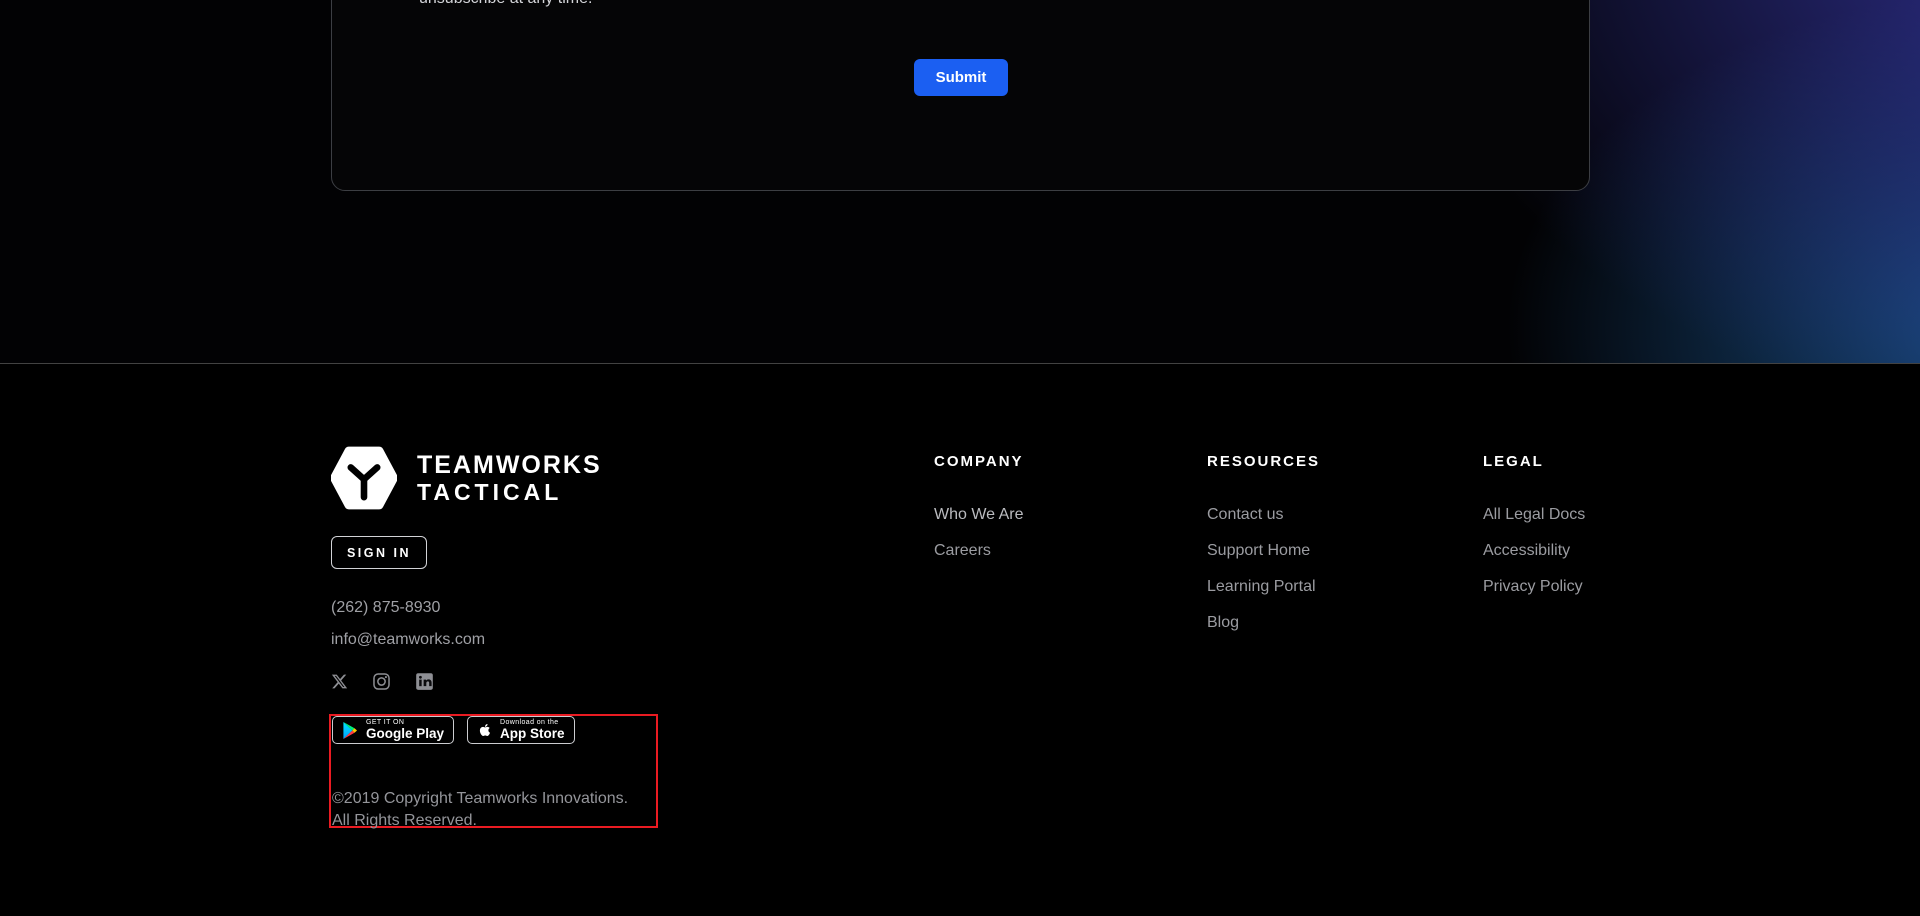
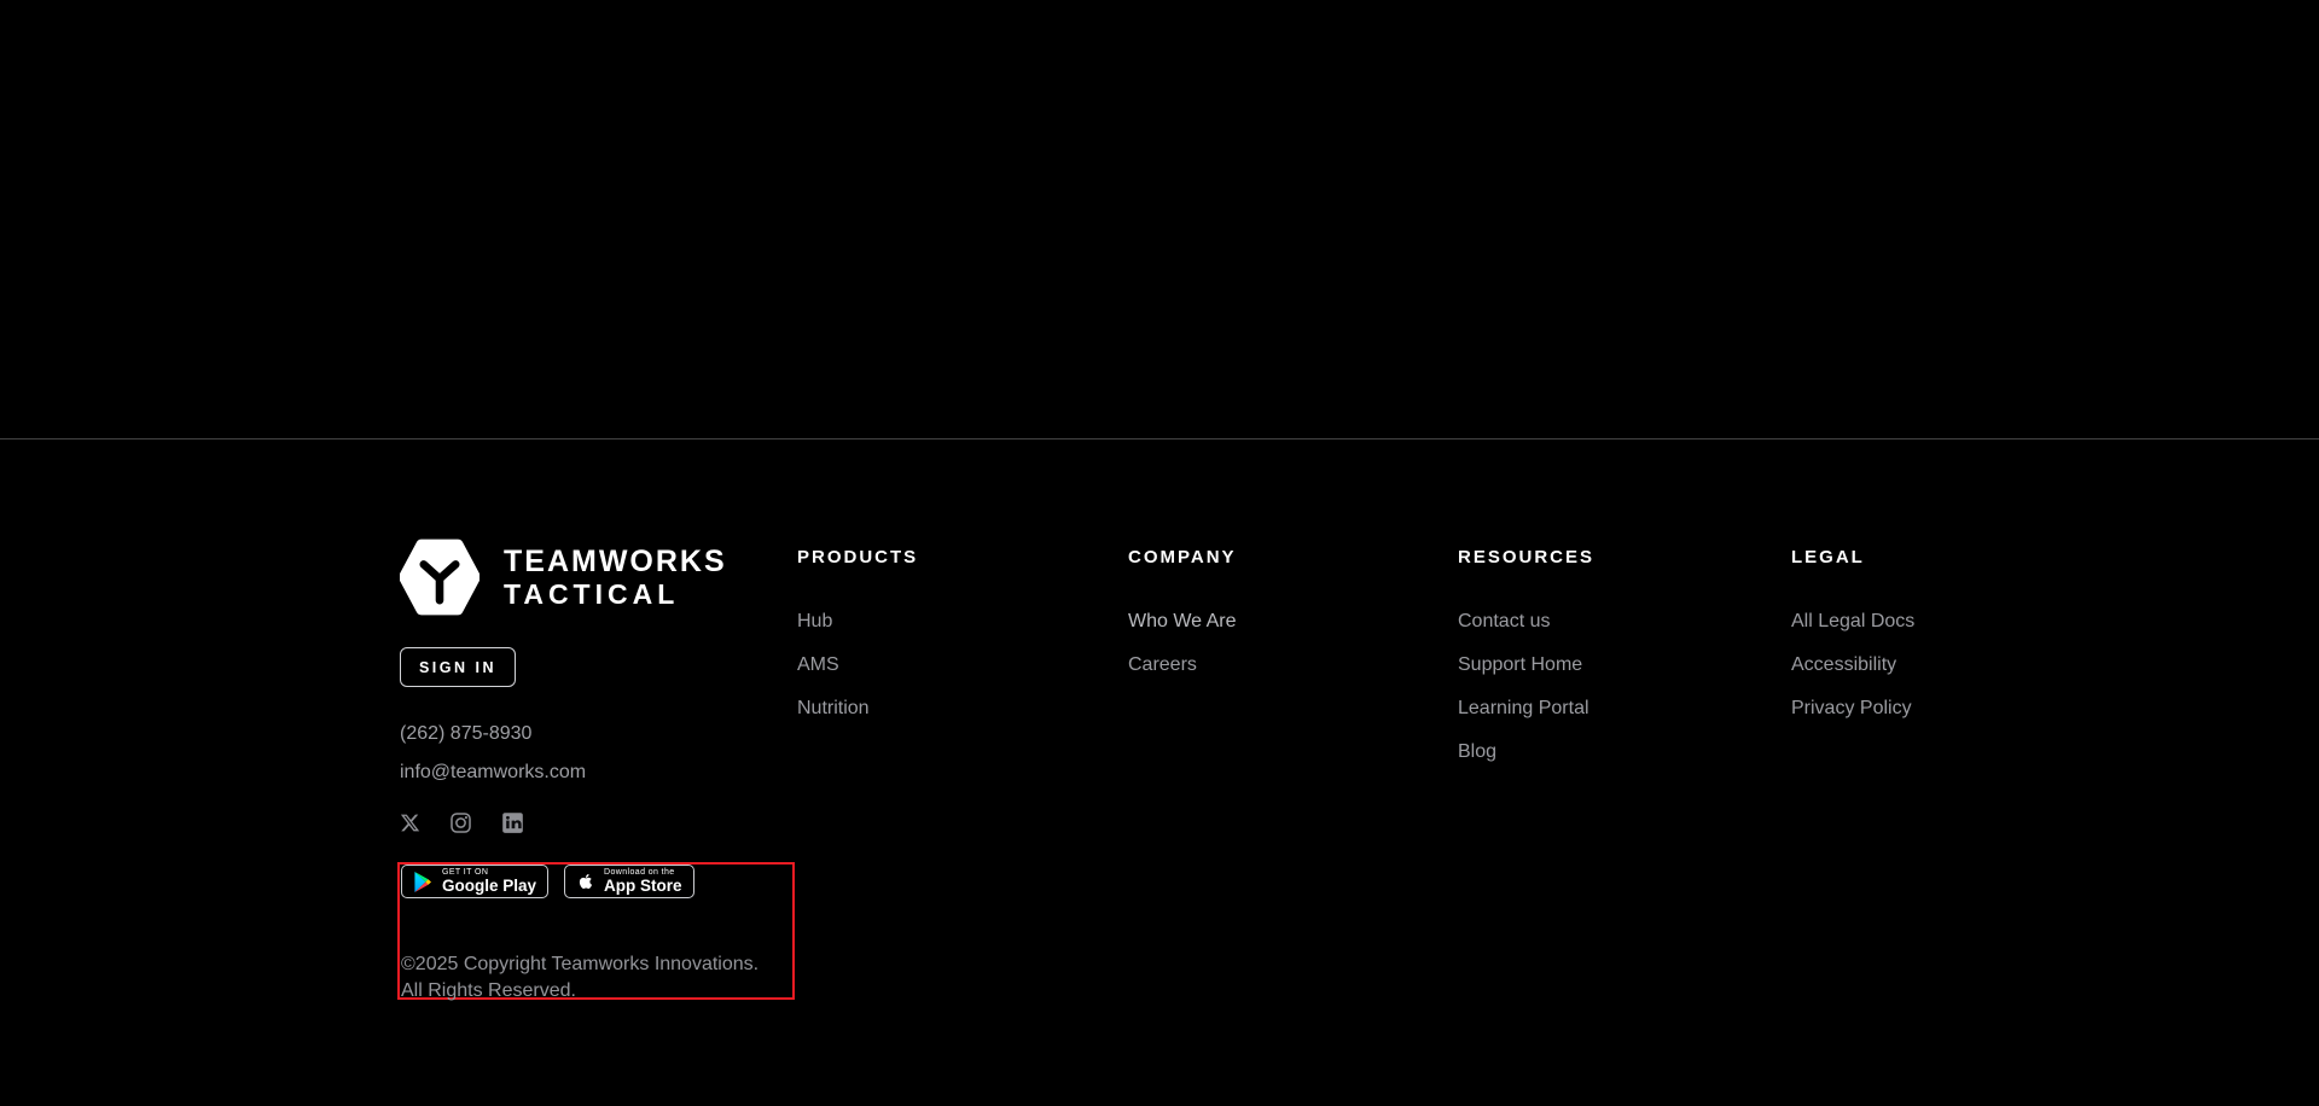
- Submit
  TEAMWORKS
  TACTICAL
  SIGN IN
  (262) 875-8930
  info@teamworks.com
  Google Play
  App Store
- ©2019 Copyright Teamworks Innovations.
+ ©2025 Copyright Teamworks Innovations.
  All Rights Reserved.
+ PRODUCTS
+ Hub
+ AMS
+ Nutrition
  COMPANY
  Who We Are
  Careers
  RESOURCES
  Contact us
  Support Home
  Learning Portal
  Blog
  LEGAL
  All Legal Docs
  Accessibility
  Privacy Policy
